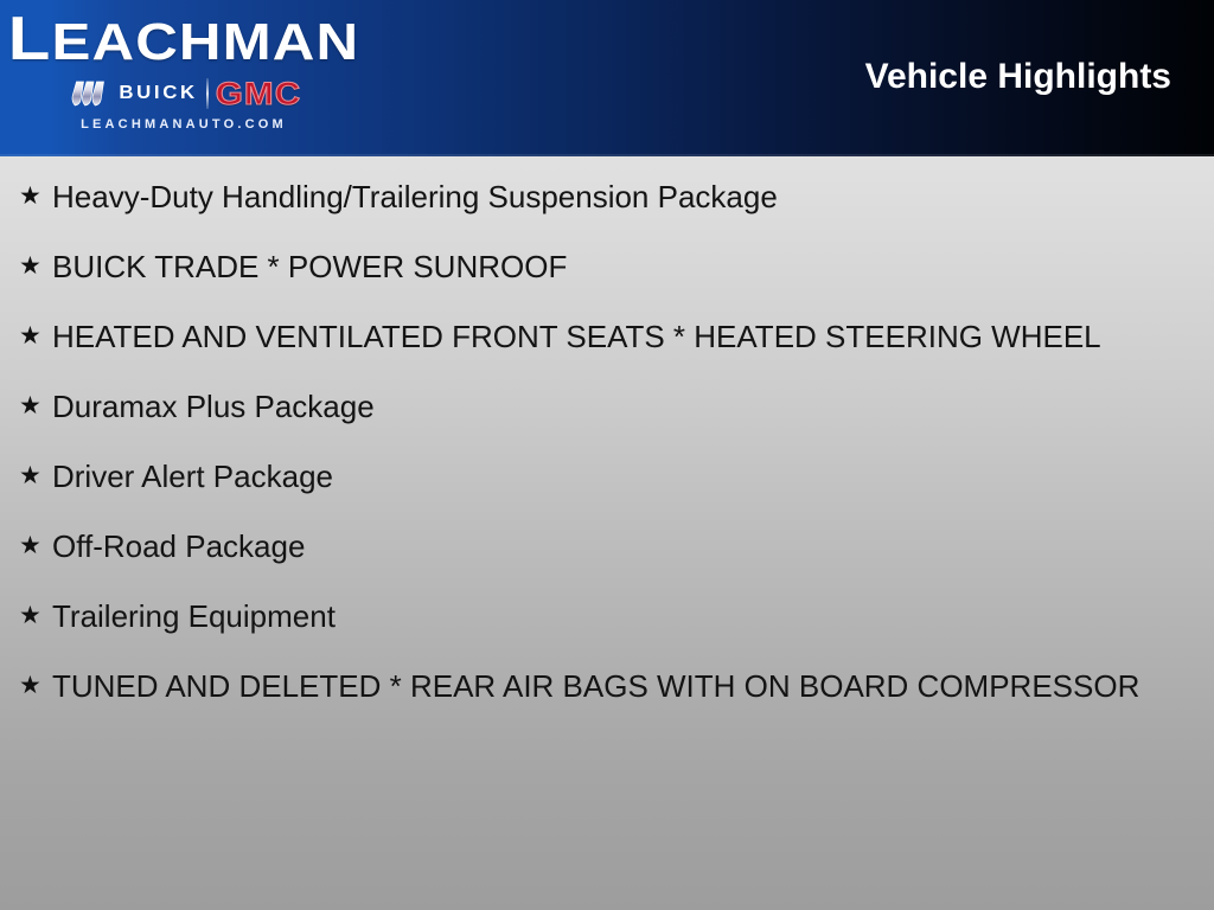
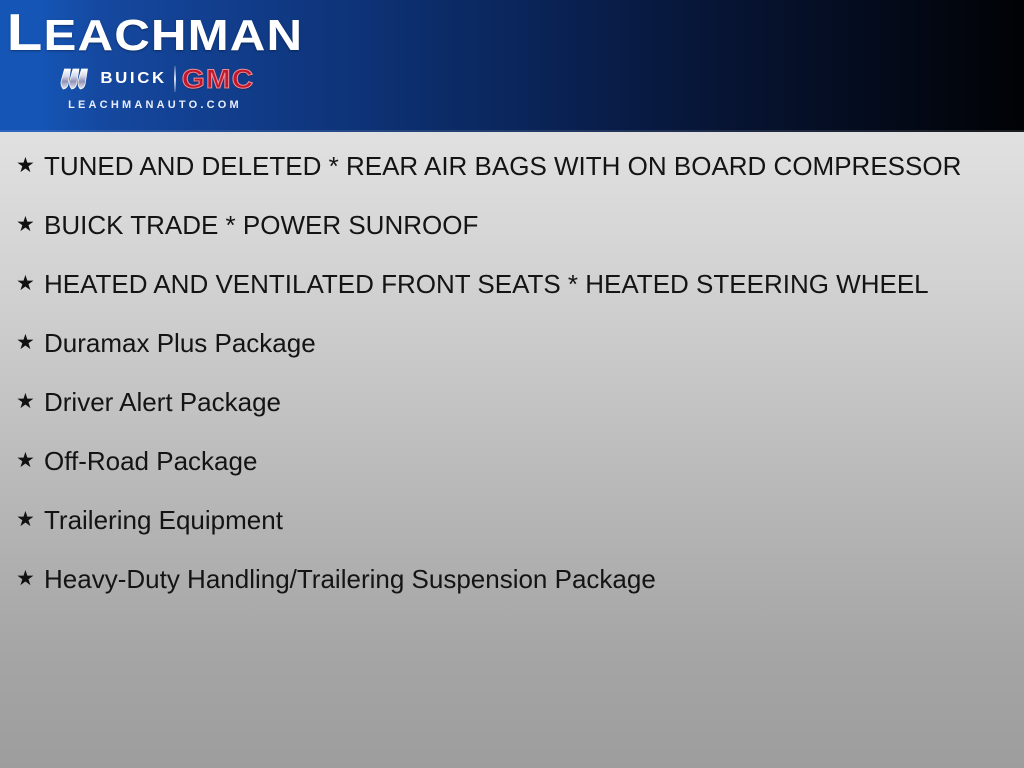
  LEACHMAN
  BUICK
  GMC
  LEACHMANAUTO.COM
- Vehicle Highlights
  ★
- Heavy-Duty Handling/Trailering Suspension Package
+ TUNED AND DELETED * REAR AIR BAGS WITH ON BOARD COMPRESSOR
  ★
  BUICK TRADE * POWER SUNROOF
  ★
  HEATED AND VENTILATED FRONT SEATS * HEATED STEERING WHEEL
  ★
  Duramax Plus Package
  ★
  Driver Alert Package
  ★
  Off-Road Package
  ★
  Trailering Equipment
  ★
- TUNED AND DELETED * REAR AIR BAGS WITH ON BOARD COMPRESSOR
+ Heavy-Duty Handling/Trailering Suspension Package
